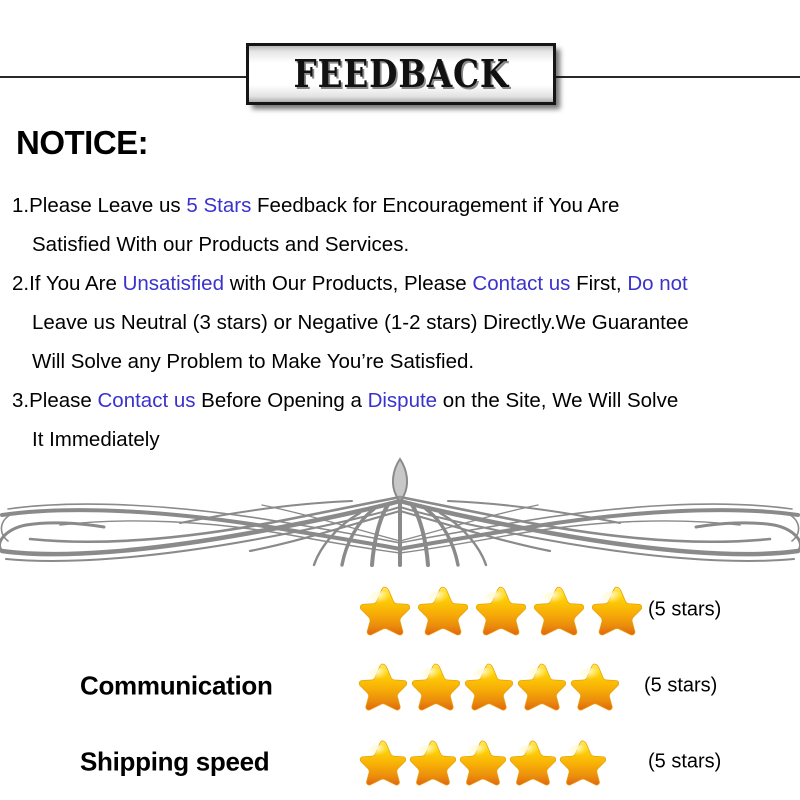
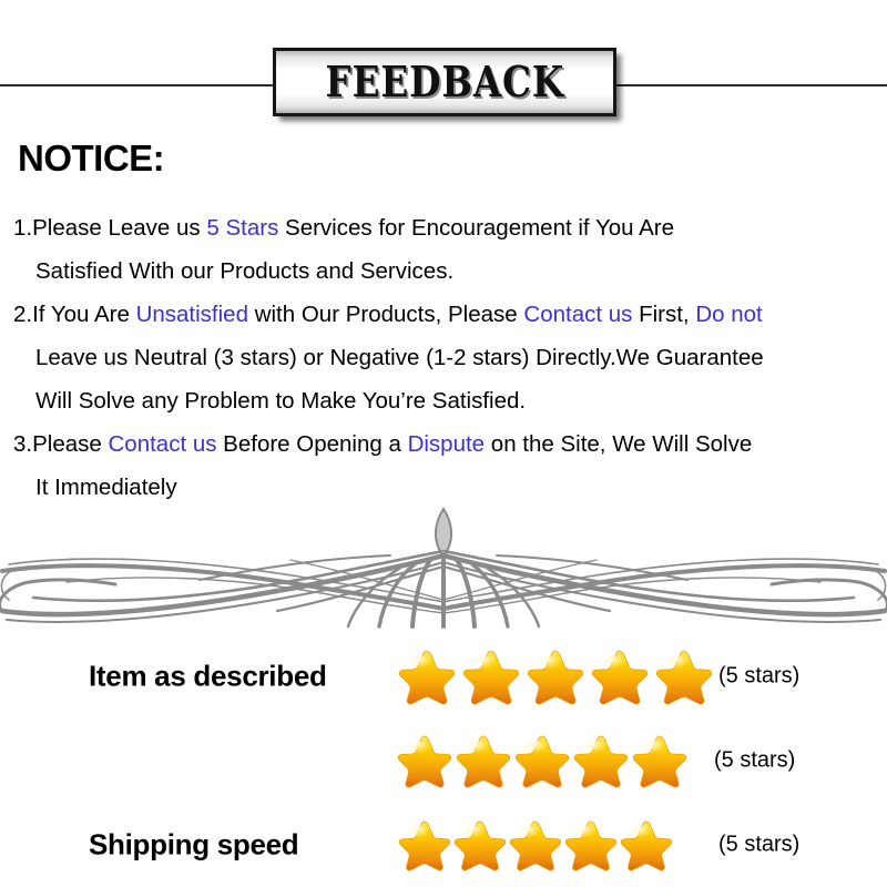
  FEEDBACK
  NOTICE:
- 1.Please Leave us 5 Stars Feedback for Encouragement if You Are
+ 1.Please Leave us 5 Stars Services for Encouragement if You Are
  Satisfied With our Products and Services.
  2.If You Are Unsatisfied with Our Products, Please Contact us First, Do not
  Leave us Neutral (3 stars) or Negative (1-2 stars) Directly.We Guarantee
  Will Solve any Problem to Make You’re Satisfied.
  3.Please Contact us Before Opening a Dispute on the Site, We Will Solve
  It Immediately
+ Item as described
  (5 stars)
- Communication
  (5 stars)
  Shipping speed
  (5 stars)
